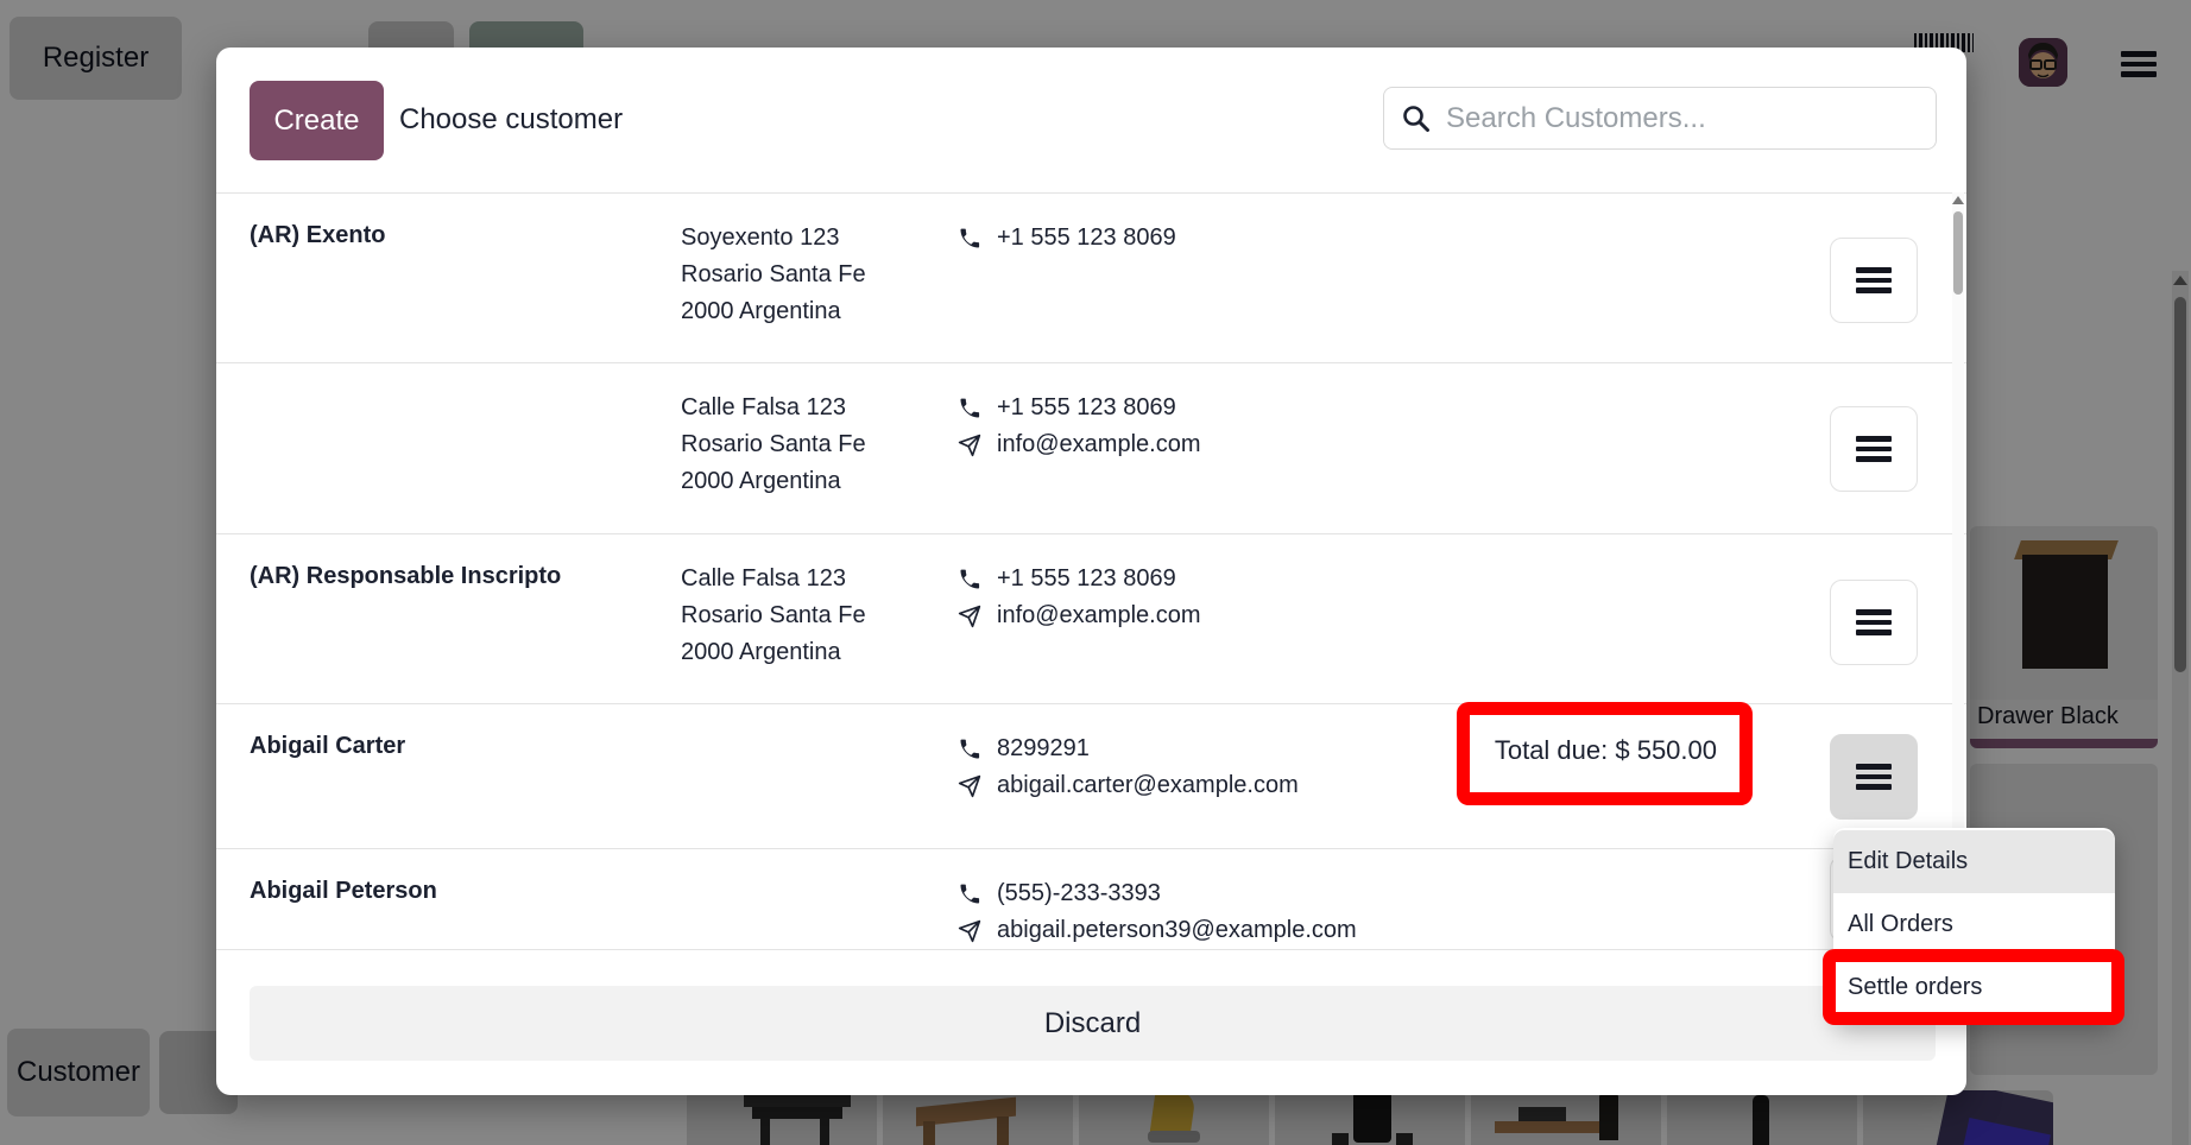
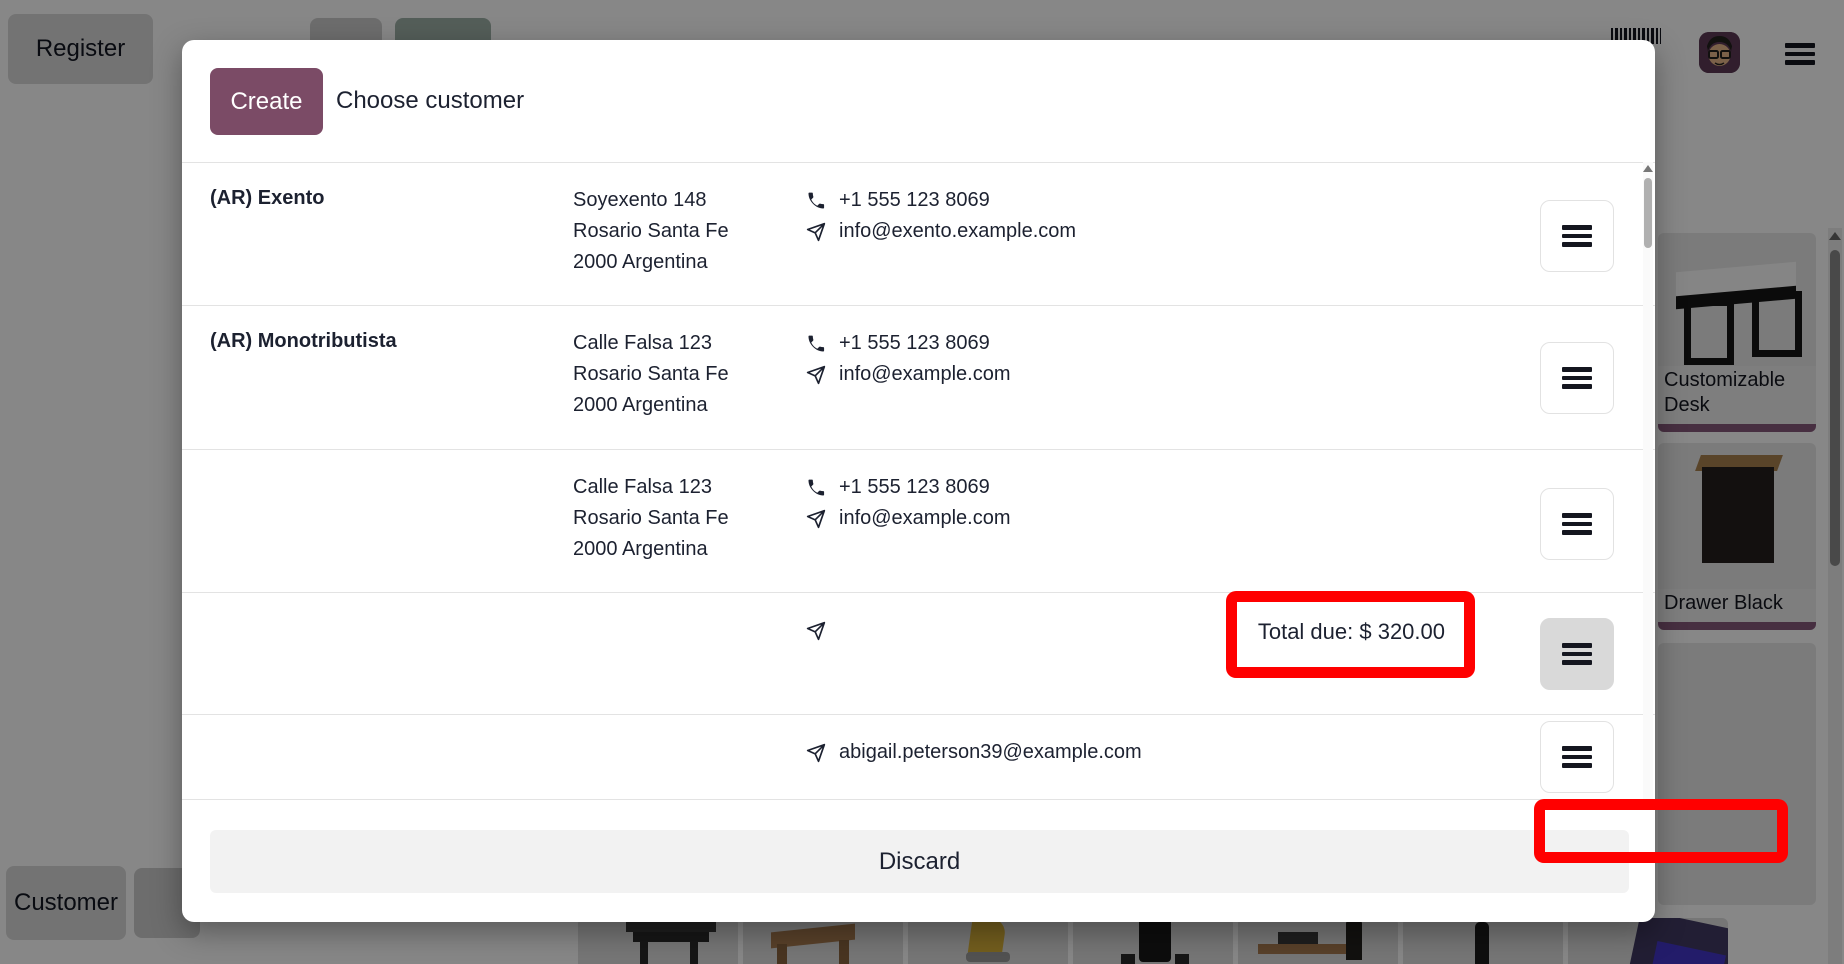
  Register
+ Customizable Desk
  Drawer Black
  Customer
  Create
  Choose customer
- Search Customers...
  (AR) Exento
- Soyexento 123
+ Soyexento 148
  Rosario Santa Fe
  2000 Argentina
  +1 555 123 8069
+ info@exento.example.com
+ (AR) Monotributista
  Calle Falsa 123
  Rosario Santa Fe
  2000 Argentina
  +1 555 123 8069
  info@example.com
- (AR) Responsable Inscripto
  Calle Falsa 123
  Rosario Santa Fe
  2000 Argentina
  +1 555 123 8069
  info@example.com
- Abigail Carter
- 8299291
- abigail.carter@example.com
- Total due: $ 550.00
+ Total due: $ 320.00
- Abigail Peterson
- (555)-233-3393
  abigail.peterson39@example.com
  Discard
- Edit Details
- All Orders
- Settle orders
